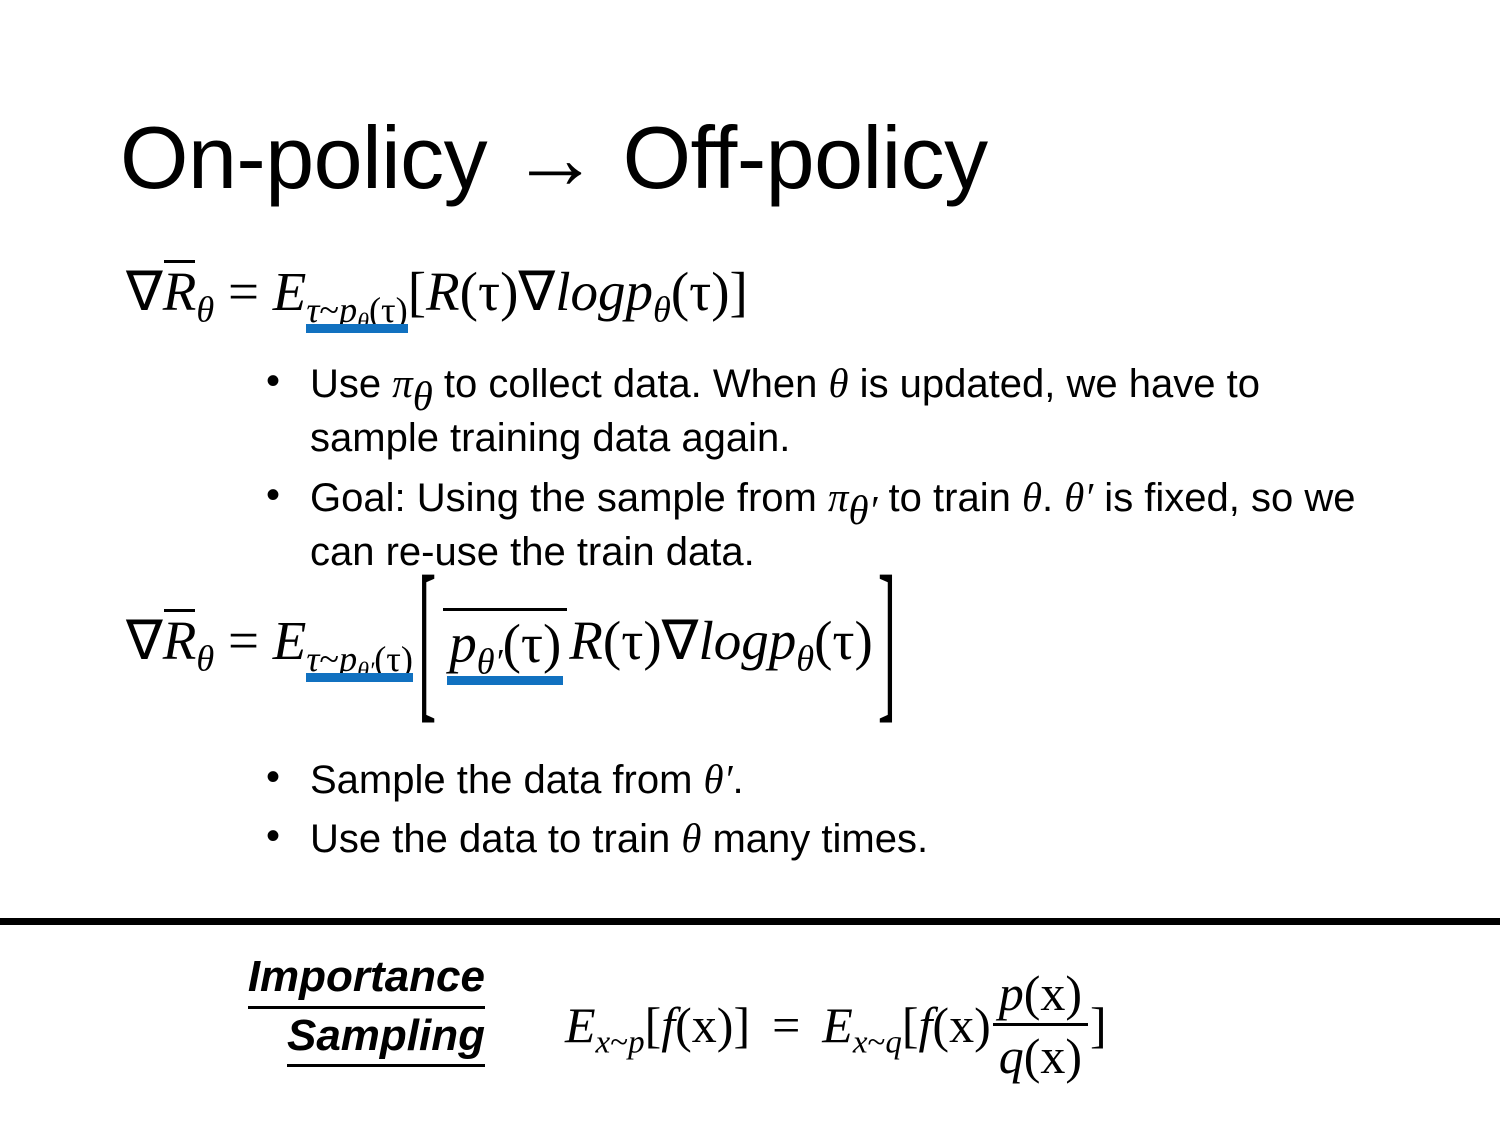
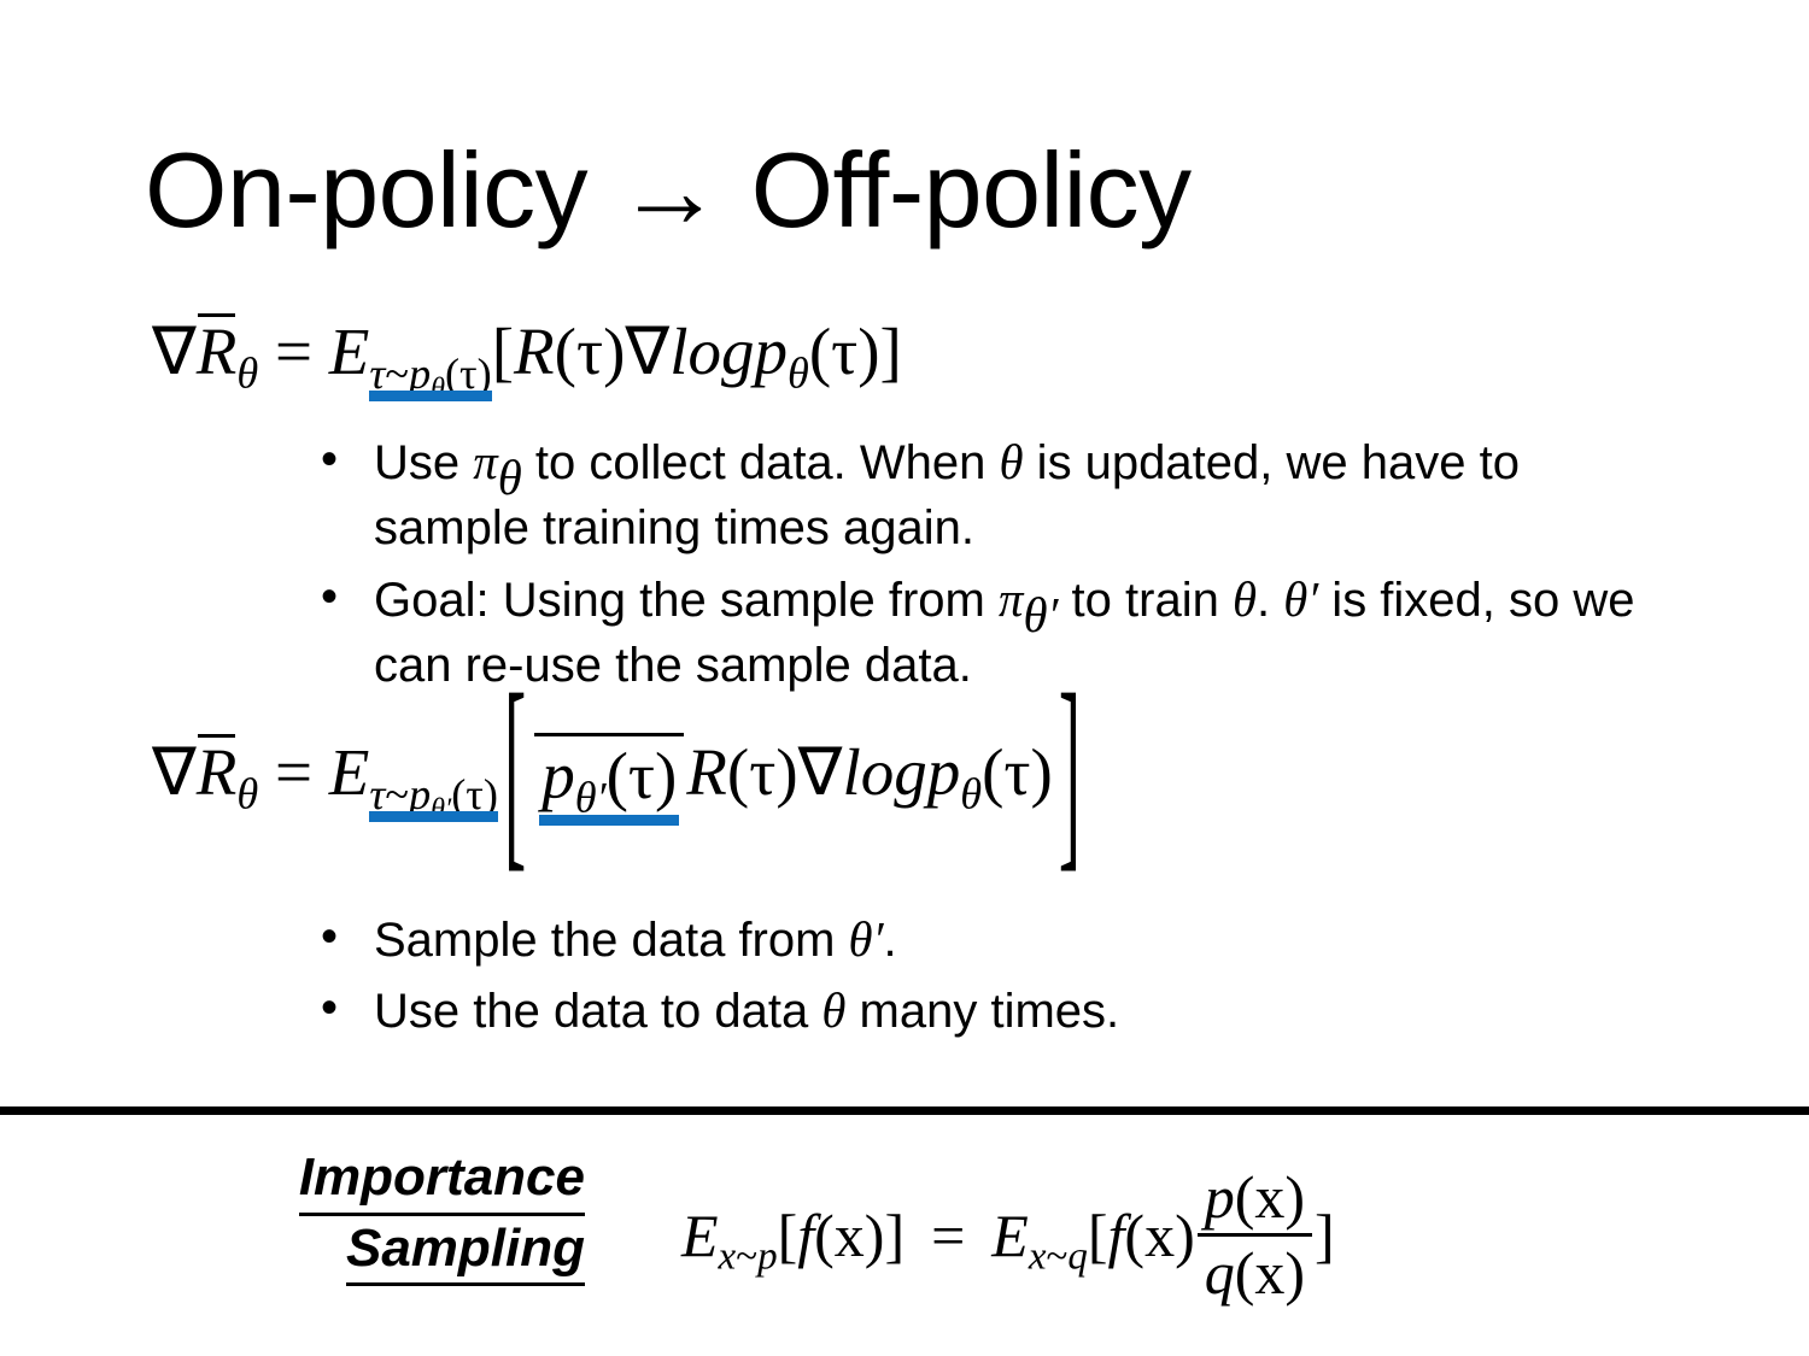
  On-policy → Off-policy
  ∇Rθ = Eτ~pθ(τ)[R(τ)∇logpθ(τ)]
- Use πθ to collect data. When θ is updated, we have to sample training data again.
+ Use πθ to collect data. When θ is updated, we have to sample training times again.
- Goal: Using the sample from πθ′ to train θ. θ′ is fixed, so we can re-use the train data.
+ Goal: Using the sample from πθ′ to train θ. θ′ is fixed, so we can re-use the sample data.
  ∇Rθ = Eτ~pθ′(τ)
  [
  pθ′(τ)
  R(τ)∇logpθ(τ)
  ]
  Sample the data from θ′.
- Use the data to train θ many times.
+ Use the data to data θ many times.
  Importance
  Sampling
  Ex~p[f(x)]
  =
  Ex~q[f(x)
  p(x)
  q(x)
  ]
